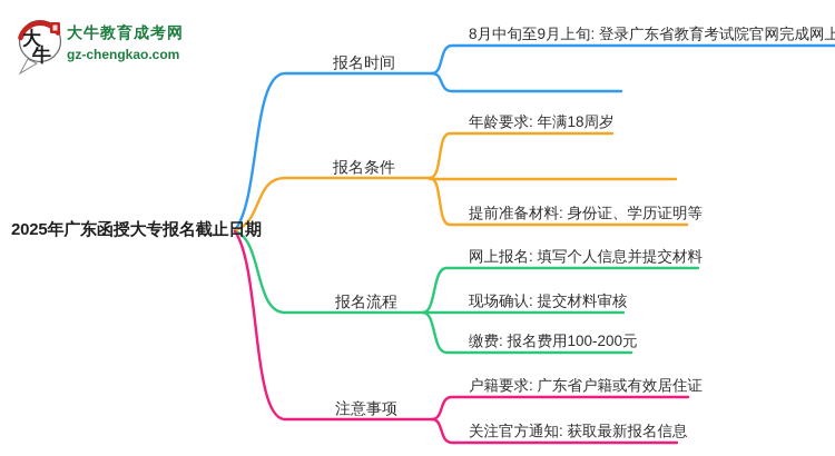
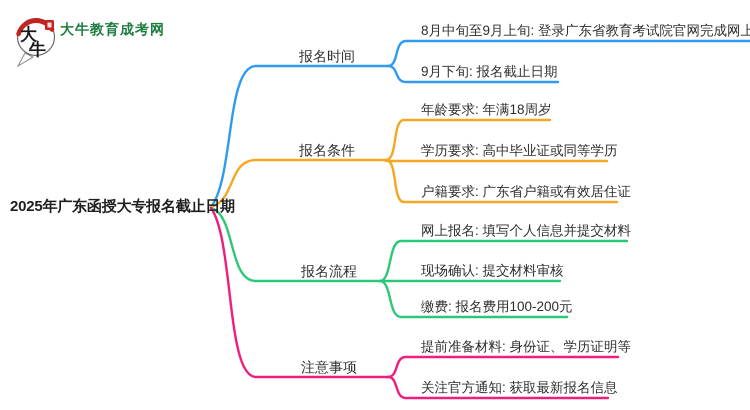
  2025年广东函授大专报名截止日期
  报名时间
  报名条件
  报名流程
  注意事项
  8月中旬至9月上旬: 登录广东省教育考试院官网完成网上
+ 9月下旬: 报名截止日期
  年龄要求: 年满18周岁
+ 学历要求: 高中毕业证或同等学历
- 提前准备材料: 身份证、学历证明等
+ 户籍要求: 广东省户籍或有效居住证
  网上报名: 填写个人信息并提交材料
  现场确认: 提交材料审核
  缴费: 报名费用100-200元
- 户籍要求: 广东省户籍或有效居住证
+ 提前准备材料: 身份证、学历证明等
  关注官方通知: 获取最新报名信息
  大
  牛
  大牛教育成考网
- gz-chengkao.com
